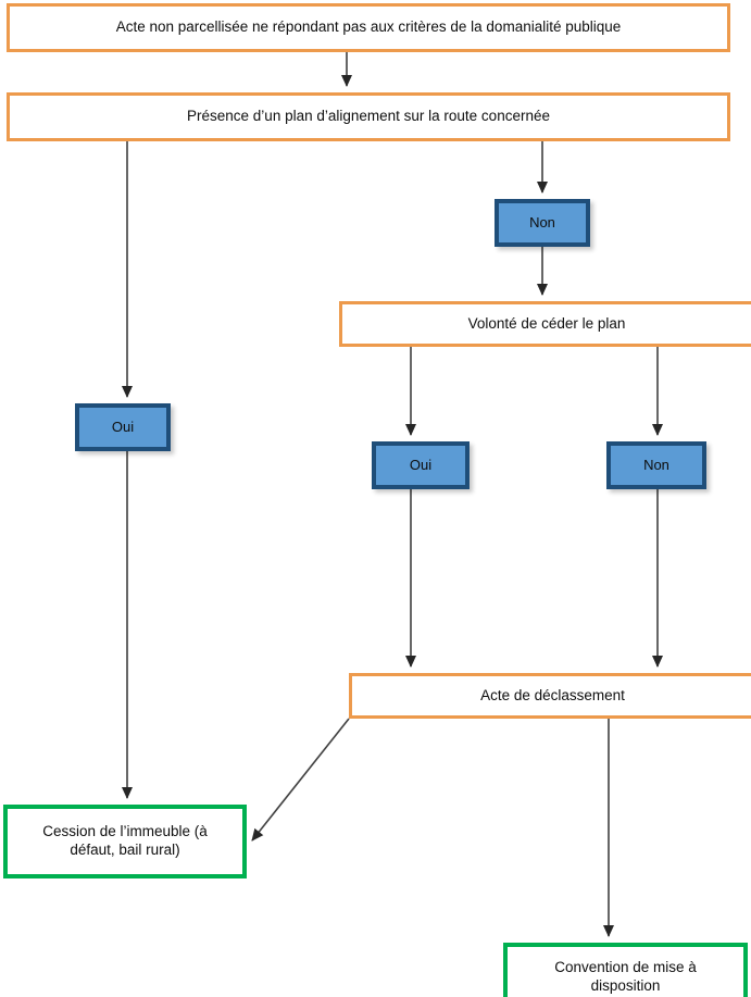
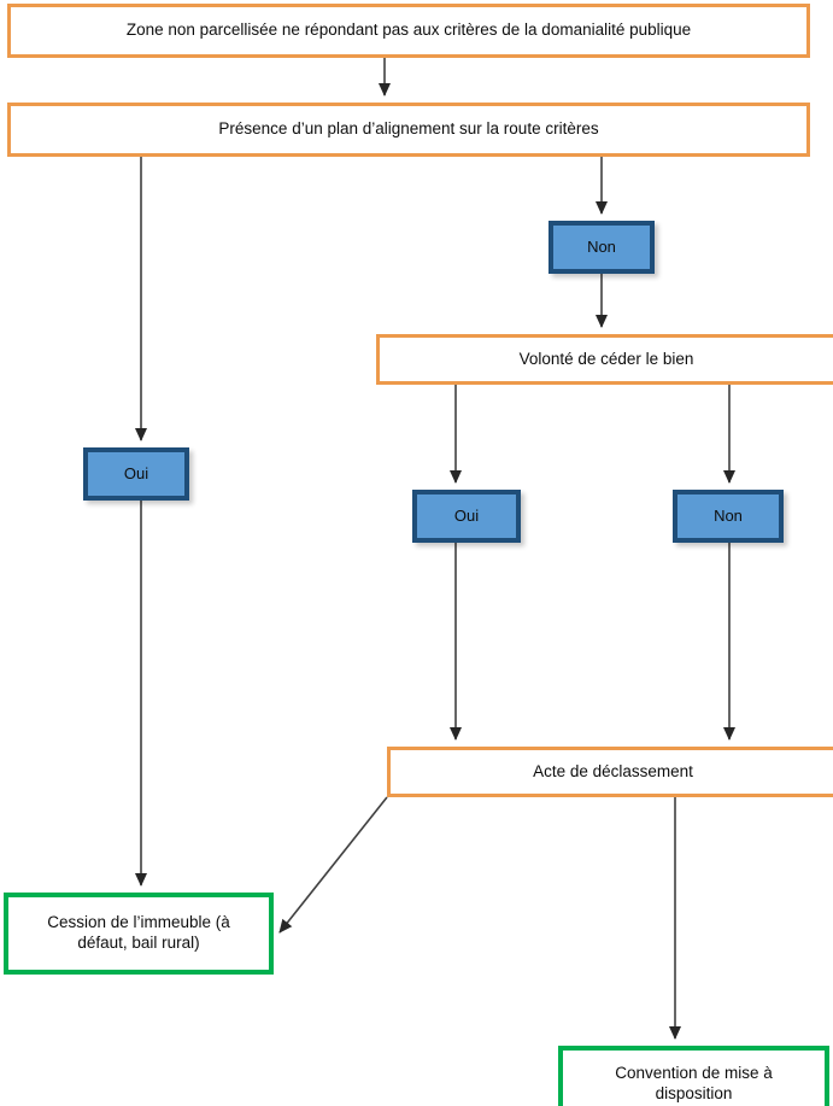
- Acte non parcellisée ne répondant pas aux critères de la domanialité publique
+ Zone non parcellisée ne répondant pas aux critères de la domanialité publique
- Présence d’un plan d’alignement sur la route concernée
+ Présence d’un plan d’alignement sur la route critères
  Non
- Volonté de céder le plan
+ Volonté de céder le bien
  Oui
  Oui
  Non
  Acte de déclassement
  Cession de l’immeuble (à défaut, bail rural)
  Convention de mise à disposition
